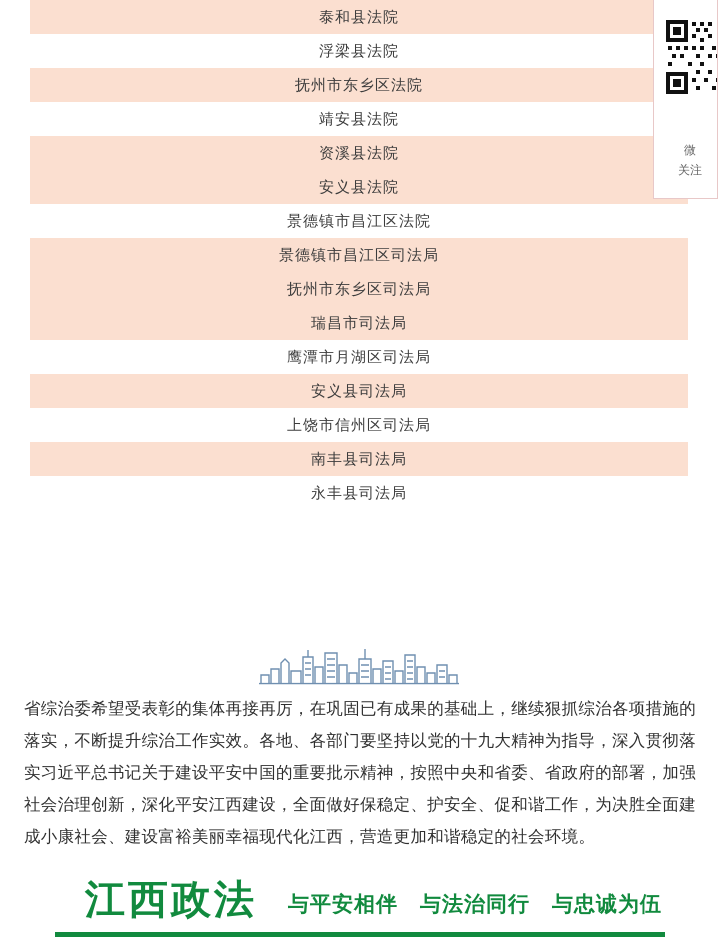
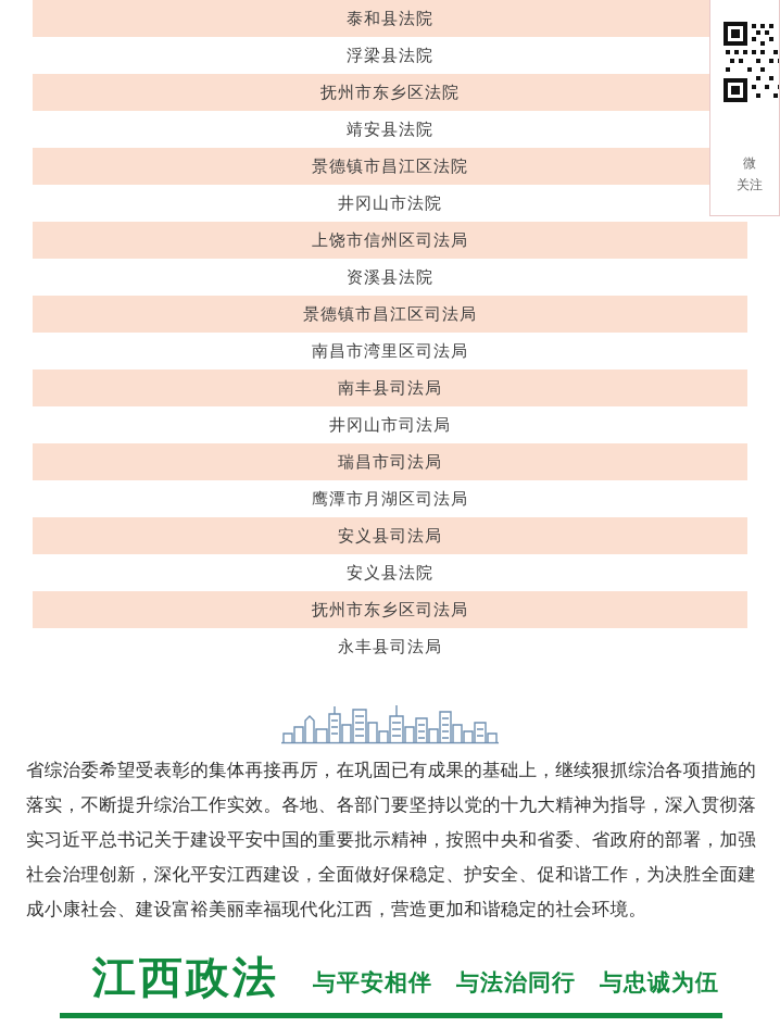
  泰和县法院
  浮梁县法院
  抚州市东乡区法院
  靖安县法院
- 资溪县法院
+ 景德镇市昌江区法院
+ 井冈山市法院
- 安义县法院
+ 上饶市信州区司法局
- 景德镇市昌江区法院
+ 资溪县法院
  景德镇市昌江区司法局
+ 南昌市湾里区司法局
- 抚州市东乡区司法局
+ 南丰县司法局
+ 井冈山市司法局
  瑞昌市司法局
  鹰潭市月湖区司法局
  安义县司法局
- 上饶市信州区司法局
+ 安义县法院
- 南丰县司法局
+ 抚州市东乡区司法局
  永丰县司法局
  微
  关注
  省综治委希望受表彰的集体再接再厉，在巩固已有成果的基础上，继续狠抓综治各项措施的落实，不断提升综治工作实效。各地、各部门要坚持以党的十九大精神为指导，深入贯彻落实习近平总书记关于建设平安中国的重要批示精神，按照中央和省委、省政府的部署，加强社会治理创新，深化平安江西建设，全面做好保稳定、护安全、促和谐工作，为决胜全面建成小康社会、建设富裕美丽幸福现代化江西，营造更加和谐稳定的社会环境。
  江西政法
  与平安相伴 与法治同行 与忠诚为伍
